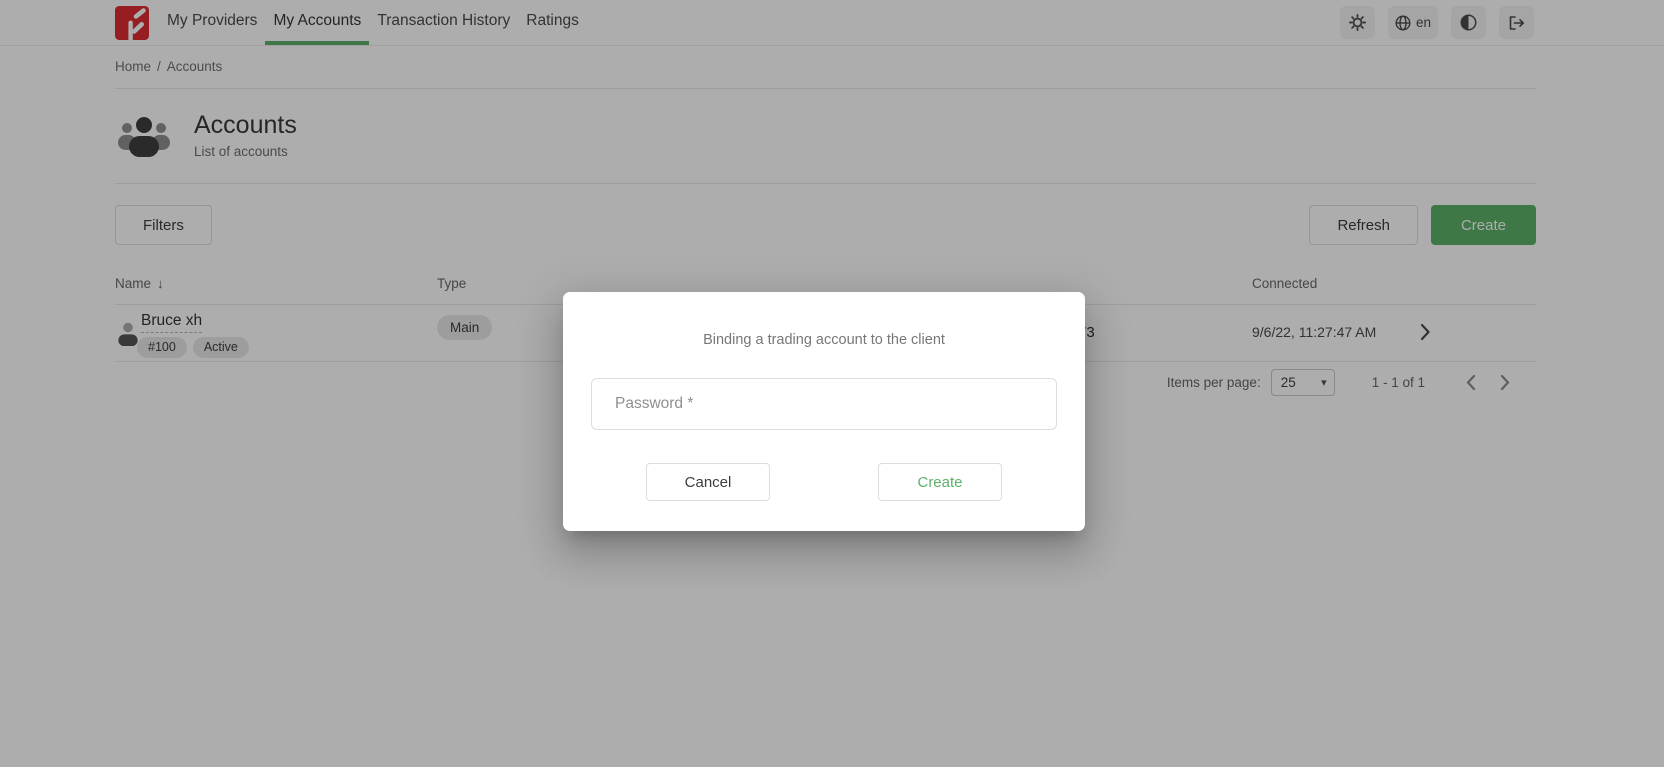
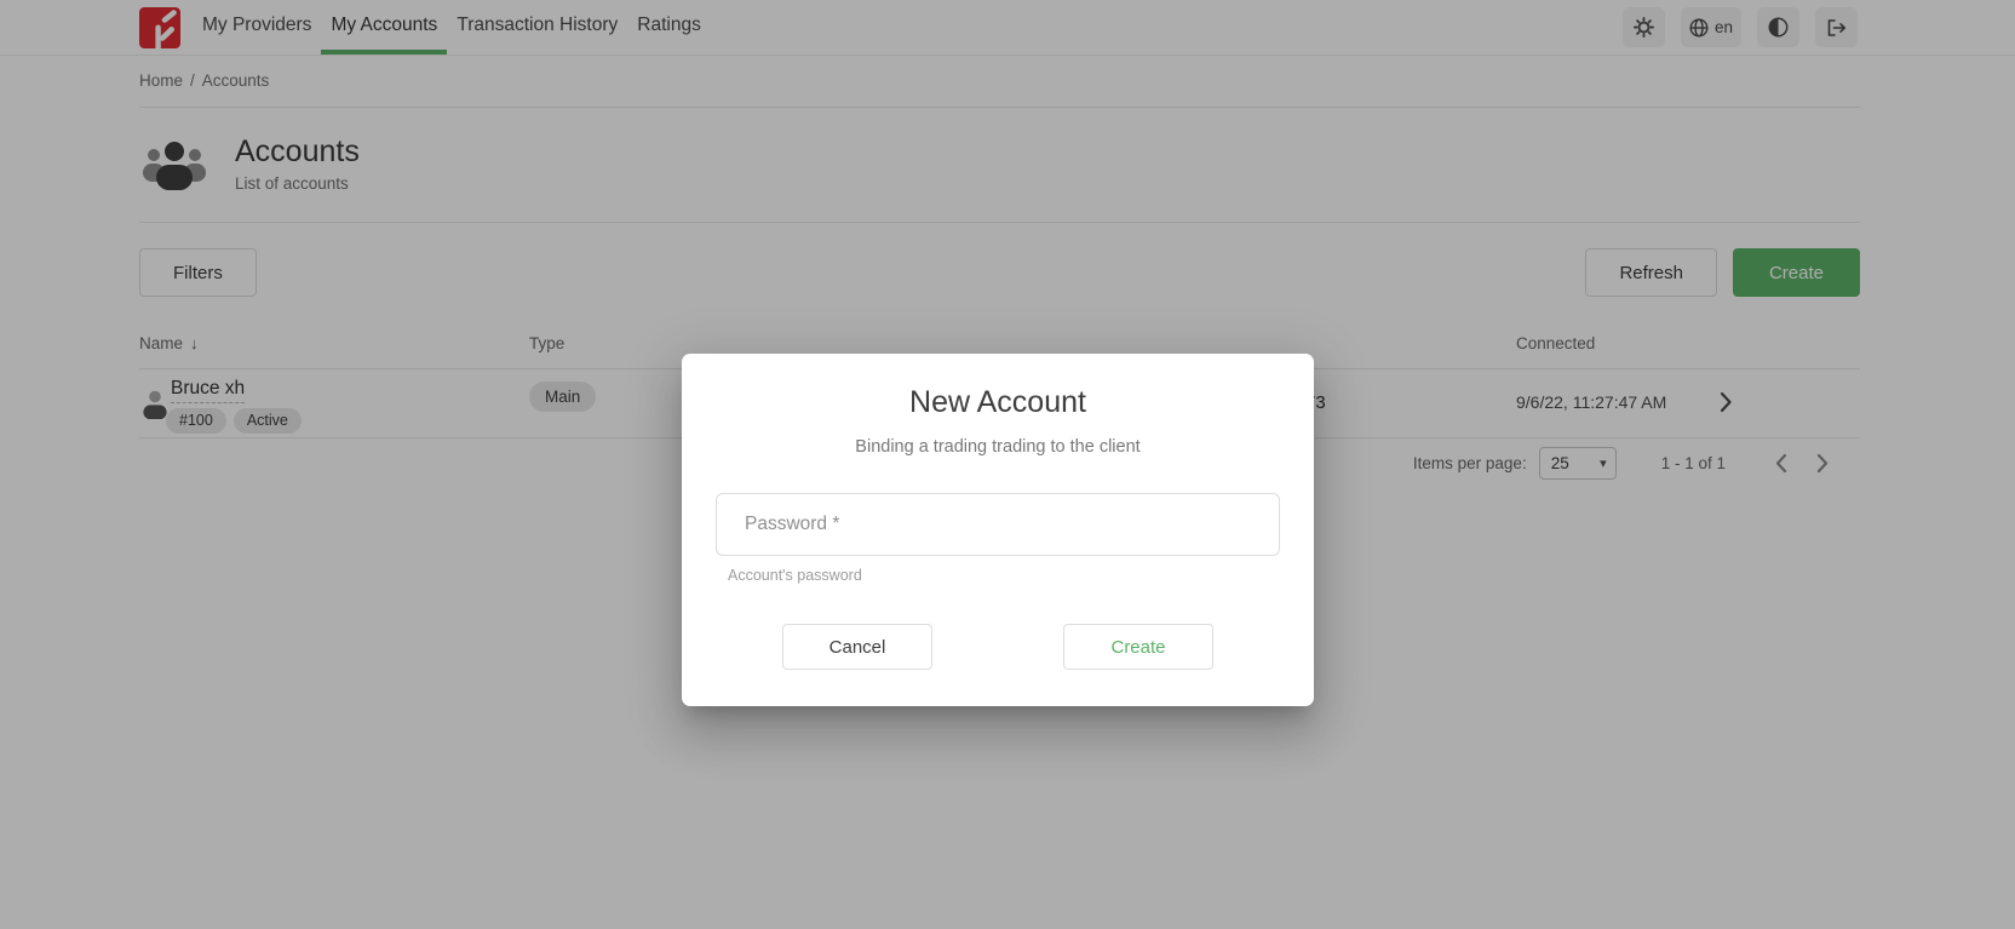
  My Providers
  My Accounts
  Transaction History
  Ratings
  en
  Home
  /
  Accounts
  Accounts
  List of accounts
  Filters
  Refresh
  Create
  Name ↓
  Type
  Connected
  Bruce xh
  #100
  Active
  Main
  9/6/22, 11:27:47 AM
  Items per page:
  25
  ▾
  1 - 1 of 1
+ New Account
- Binding a trading account to the client
+ Binding a trading trading to the client
  Password *
+ Account's password
  Cancel
  Create
